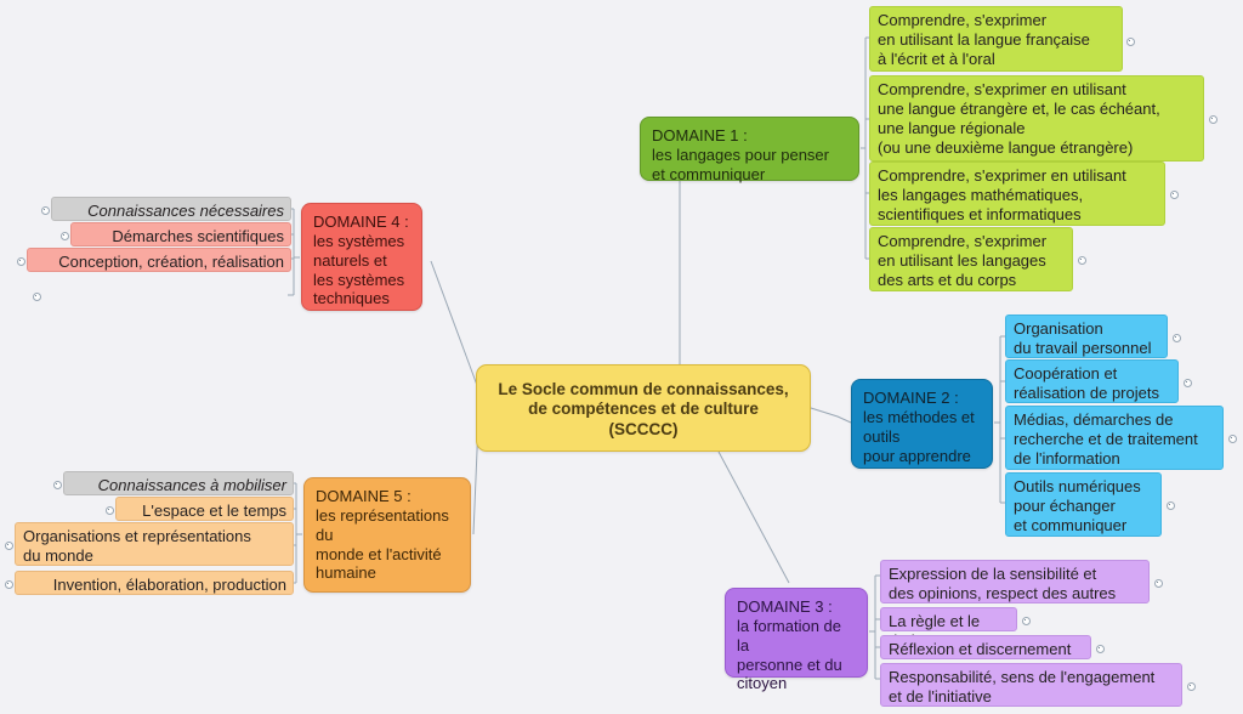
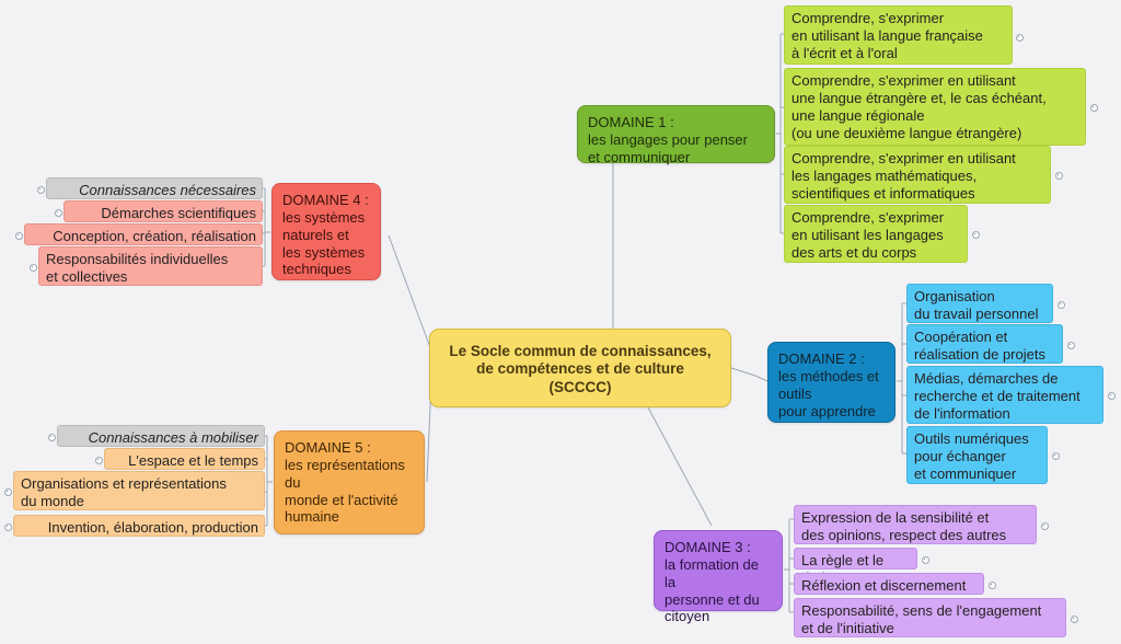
  Le Socle commun de connaissances,
  de compétences et de culture
  (SCCCC)
  DOMAINE 1 :
  les langages pour penser
  et communiquer
  Comprendre, s'exprimer
  en utilisant la langue française
  à l'écrit et à l'oral
  Comprendre, s'exprimer en utilisant
  une langue étrangère et, le cas échéant,
  une langue régionale
  (ou une deuxième langue étrangère)
  Comprendre, s'exprimer en utilisant
  les langages mathématiques,
  scientifiques et informatiques
  Comprendre, s'exprimer
  en utilisant les langages
  des arts et du corps
  DOMAINE 2 :
  les méthodes et outils
  pour apprendre
  Organisation
  du travail personnel
  Coopération et
  réalisation de projets
  Médias, démarches de
  recherche et de traitement
  de l'information
  Outils numériques
  pour échanger
  et communiquer
  DOMAINE 3 :
  la formation de la
  personne et du
  citoyen
  Expression de la sensibilité et
  des opinions, respect des autres
  Réflexion et discernement
  Responsabilité, sens de l'engagement
  et de l'initiative
  DOMAINE 4 :
  les systèmes
  naturels et
  les systèmes
  techniques
  Connaissances nécessaires
  Démarches scientifiques
  Conception, création, réalisation
+ Responsabilités individuelles
+ et collectives
  DOMAINE 5 :
  les représentations du
  monde et l'activité
  humaine
  Connaissances à mobiliser
  L'espace et le temps
  Organisations et représentations
  du monde
  Invention, élaboration, production
